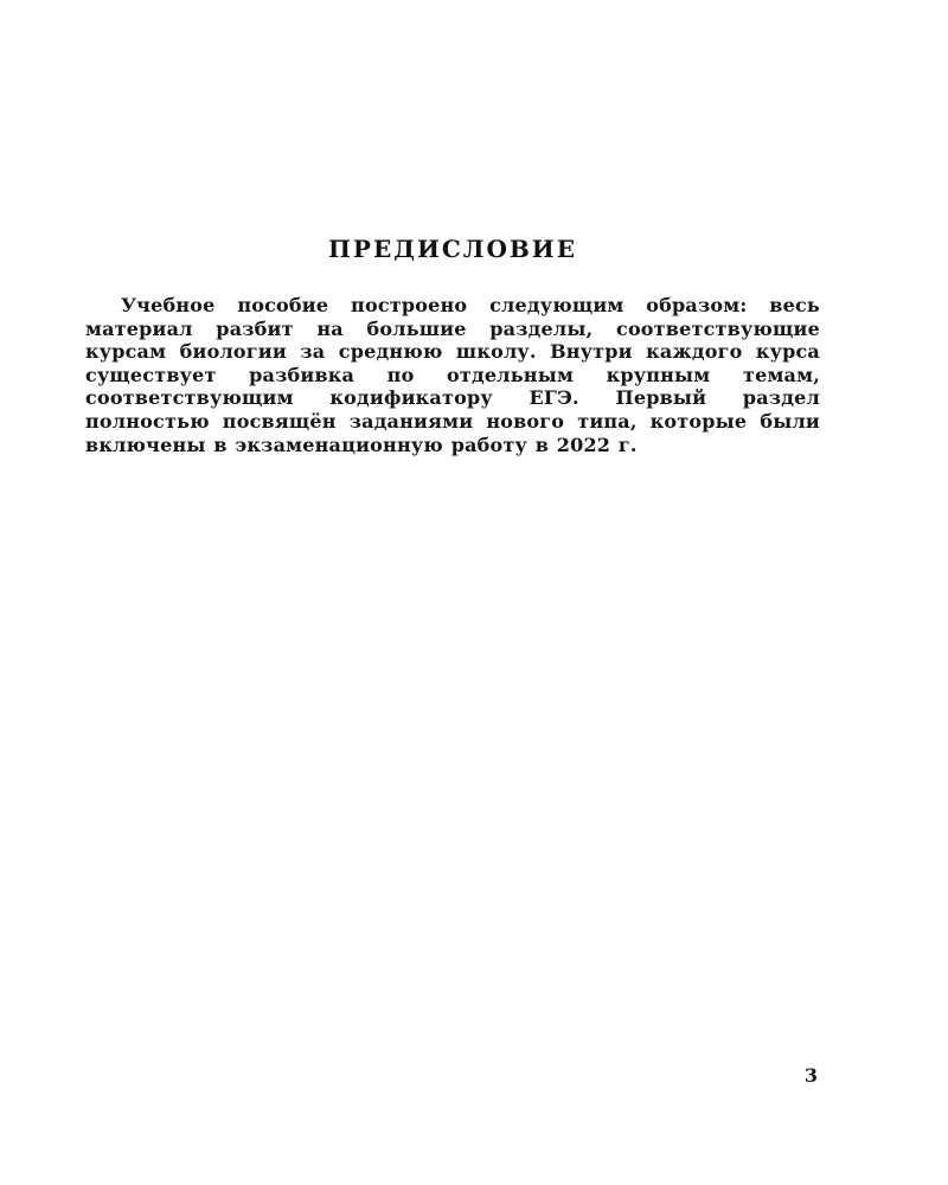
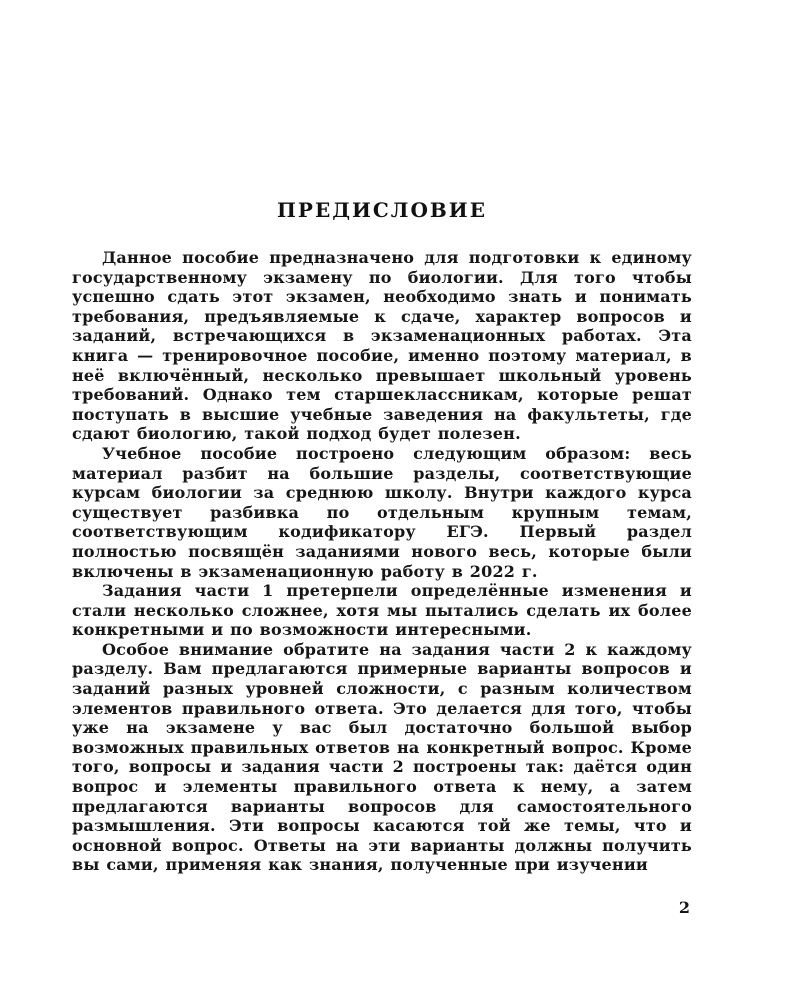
  ПРЕДИСЛОВИЕ
+ Данное пособие предназначено для подготовки к единому государственному экзамену по биологии. Для того чтобы успешно сдать этот экзамен, необходимо знать и понимать требования, предъявляемые к сдаче, характер вопросов и заданий, встречающихся в экзаменационных работах. Эта книга — тренировочное пособие, именно поэтому материал, в неё включённый, несколько превышает школьный уровень требований. Однако тем старшеклассникам, которые решат поступать в высшие учебные заведения на факультеты, где сдают биологию, такой подход будет полезен.
- Учебное пособие построено следующим образом: весь материал разбит на большие разделы, соответствующие курсам биологии за среднюю школу. Внутри каждого курса существует разбивка по отдельным крупным темам, соответствующим кодификатору ЕГЭ. Первый раздел полностью посвящён заданиями нового типа, которые были включены в экзаменационную работу в 2022 г.
+ Учебное пособие построено следующим образом: весь материал разбит на большие разделы, соответствующие курсам биологии за среднюю школу. Внутри каждого курса существует разбивка по отдельным крупным темам, соответствующим кодификатору ЕГЭ. Первый раздел полностью посвящён заданиями нового весь, которые были включены в экзаменационную работу в 2022 г.
+ Задания части 1 претерпели определённые изменения и стали несколько сложнее, хотя мы пытались сделать их более конкретными и по возможности интересными.
+ Особое внимание обратите на задания части 2 к каждому разделу. Вам предлагаются примерные варианты вопросов и заданий разных уровней сложности, с разным количеством элементов правильного ответа. Это делается для того, чтобы уже на экзамене у вас был достаточно большой выбор возможных правильных ответов на конкретный вопрос. Кроме того, вопросы и задания части 2 построены так: даётся один вопрос и элементы правильного ответа к нему, а затем предлагаются варианты вопросов для самостоятельного размышления. Эти вопросы касаются той же темы, что и основной вопрос. Ответы на эти варианты должны получить вы сами, применяя как знания, полученные при изучении
- 3
+ 2
